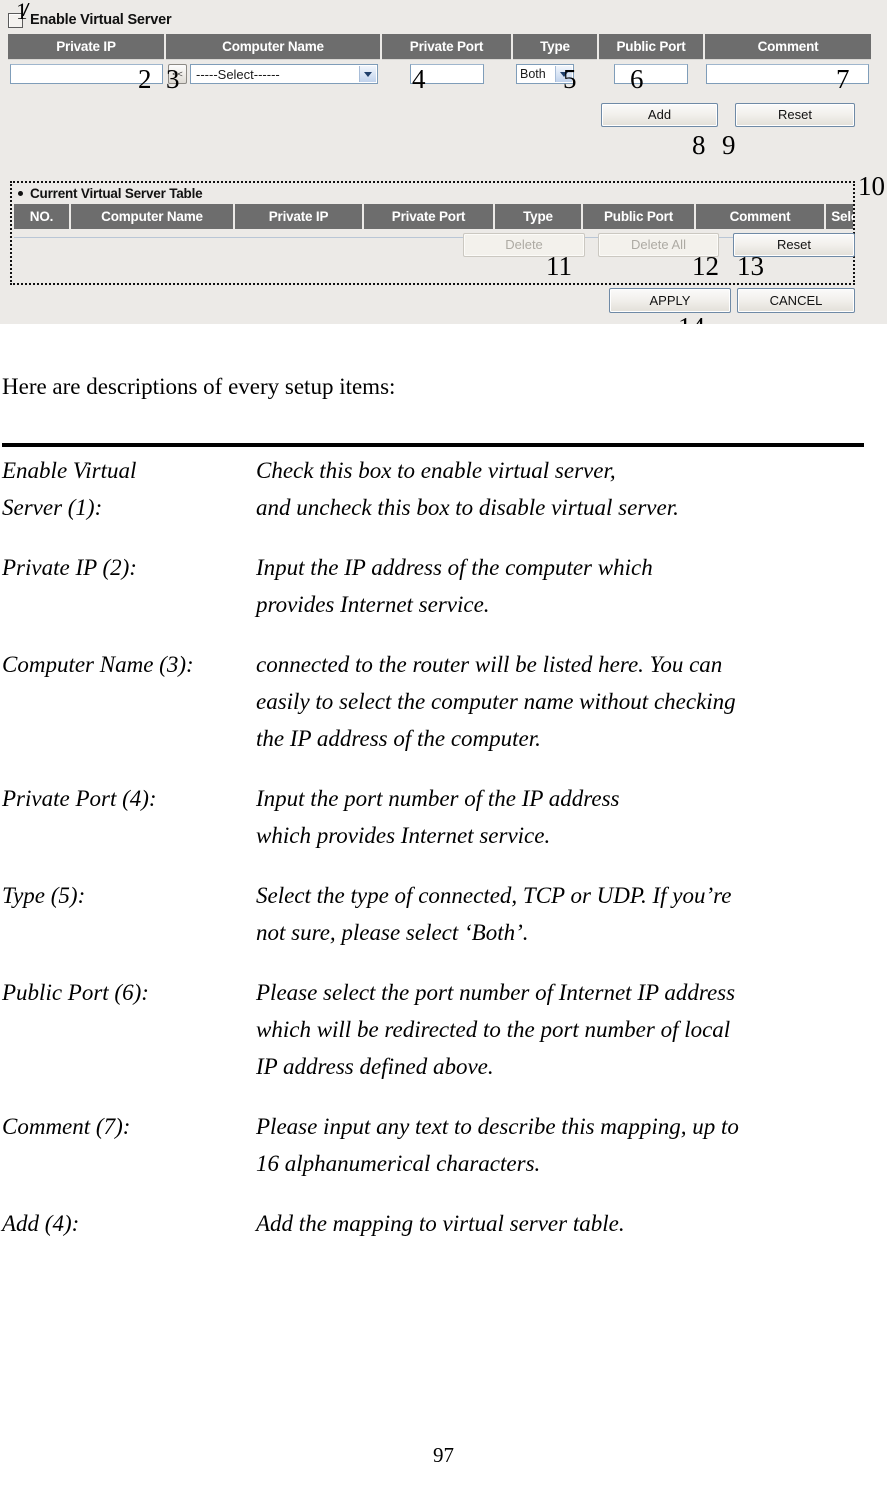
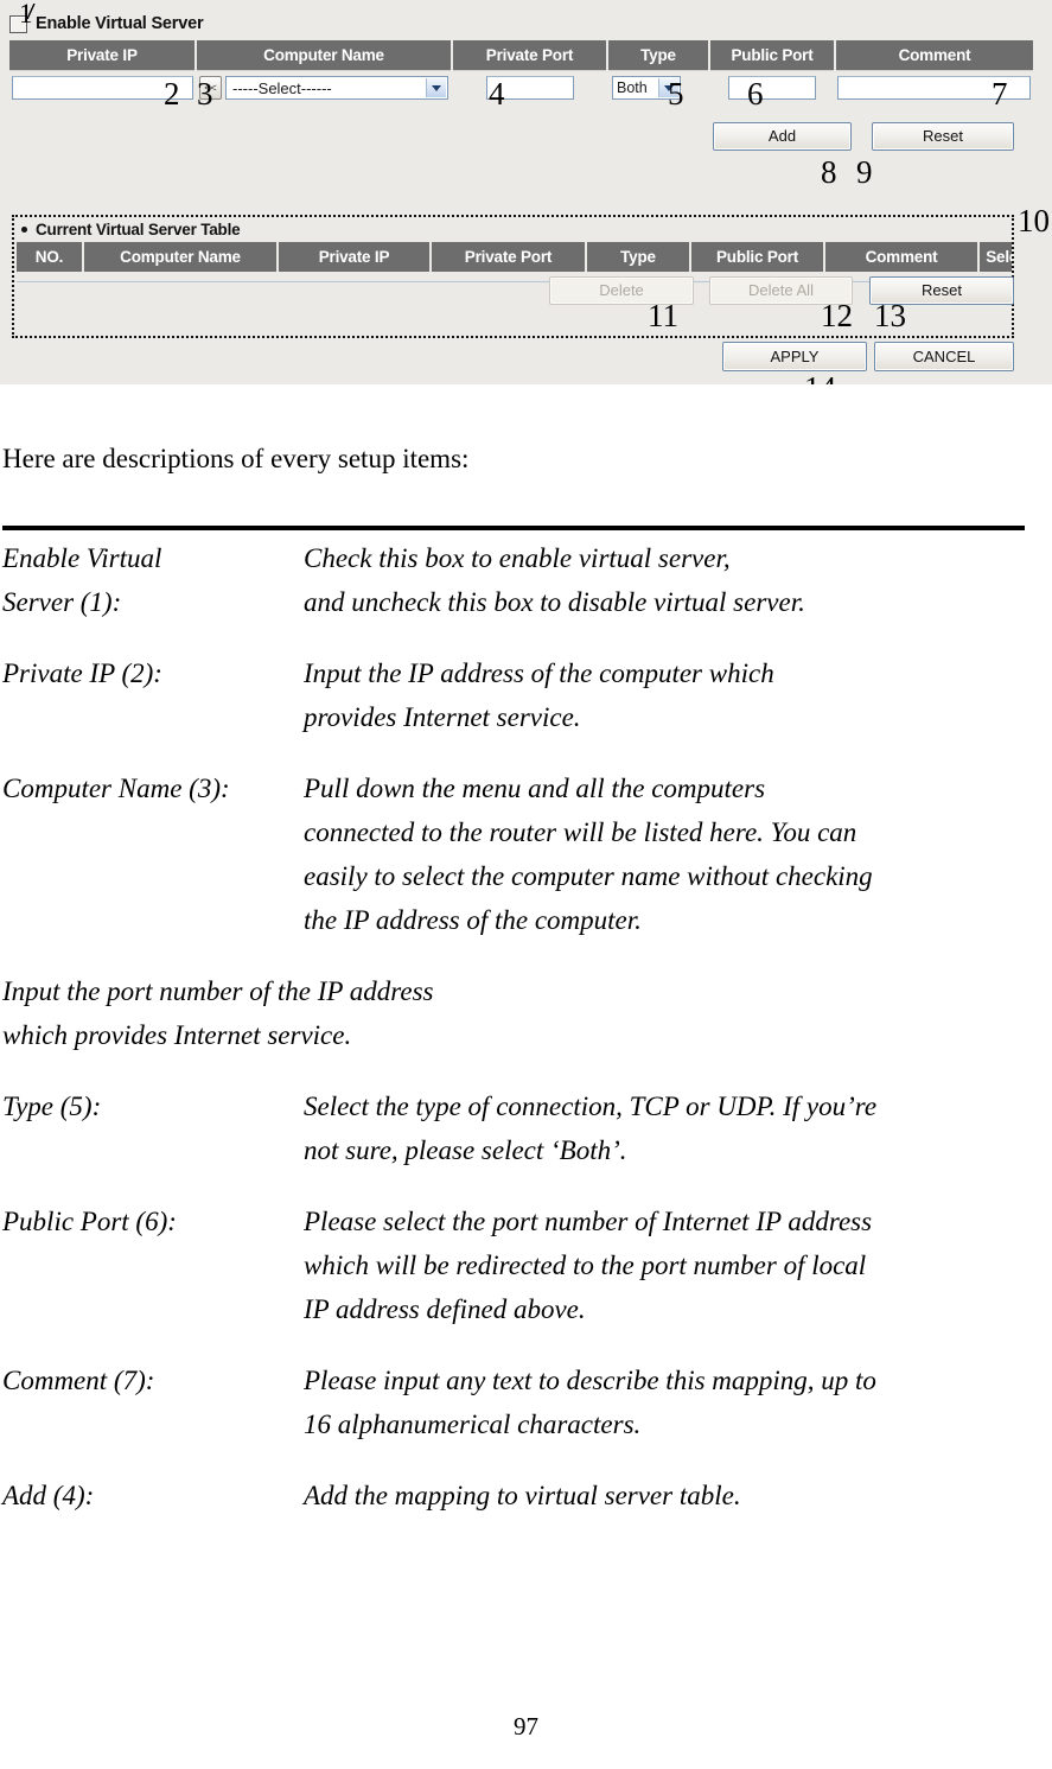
  Enable Virtual Server
  Private IP	Computer Name	Private Port	Type	Public Port	Comment
  	<< -----Select------		Both
  Add
  Reset
  Current Virtual Server Table
  NO.	Computer Name	Private IP	Private Port	Type	Public Port	Comment	Sel
  Delete
  Delete All
  Reset
  APPLY
  CANCEL
  1
  2
  3
  4
  5
  6
  7
  8
  9
  10
  11
  12
  13
  Here are descriptions of every setup items:
  Enable Virtual
  Server (1):
  Check this box to enable virtual server,
  and uncheck this box to disable virtual server.
  Private IP (2):
  Input the IP address of the computer which
  provides Internet service.
  Computer Name (3):
+ Pull down the menu and all the computers
  connected to the router will be listed here. You can
  easily to select the computer name without checking
  the IP address of the computer.
- Private Port (4):
  Input the port number of the IP address
  which provides Internet service.
  Type (5):
- Select the type of connected, TCP or UDP. If you’re
+ Select the type of connection, TCP or UDP. If you’re
  not sure, please select ‘Both’.
  Public Port (6):
  Please select the port number of Internet IP address
  which will be redirected to the port number of local
  IP address defined above.
  Comment (7):
  Please input any text to describe this mapping, up to
  16 alphanumerical characters.
  Add (4):
  Add the mapping to virtual server table.
  97
